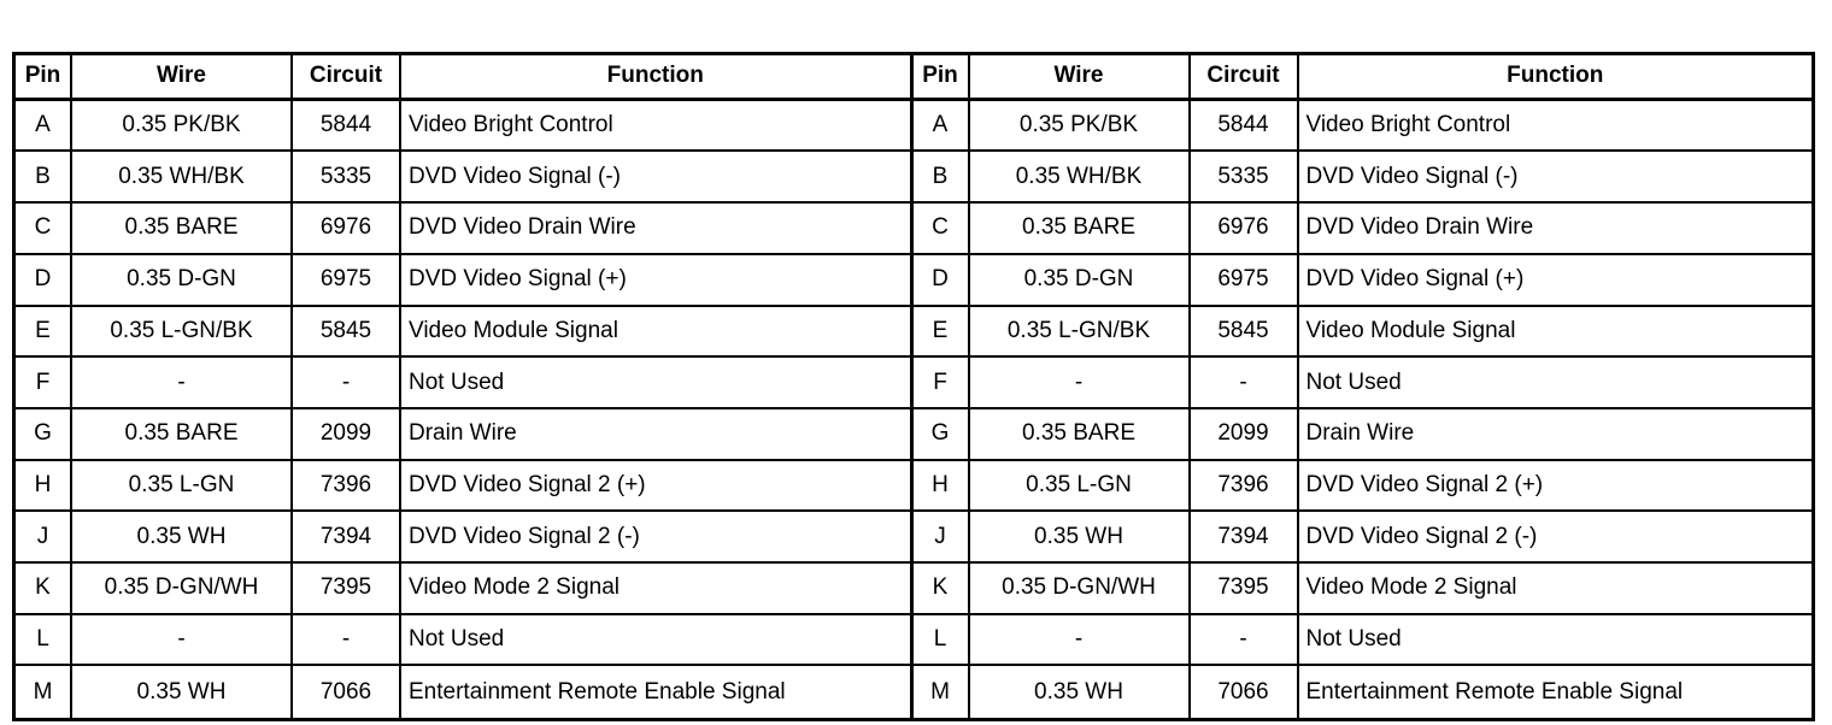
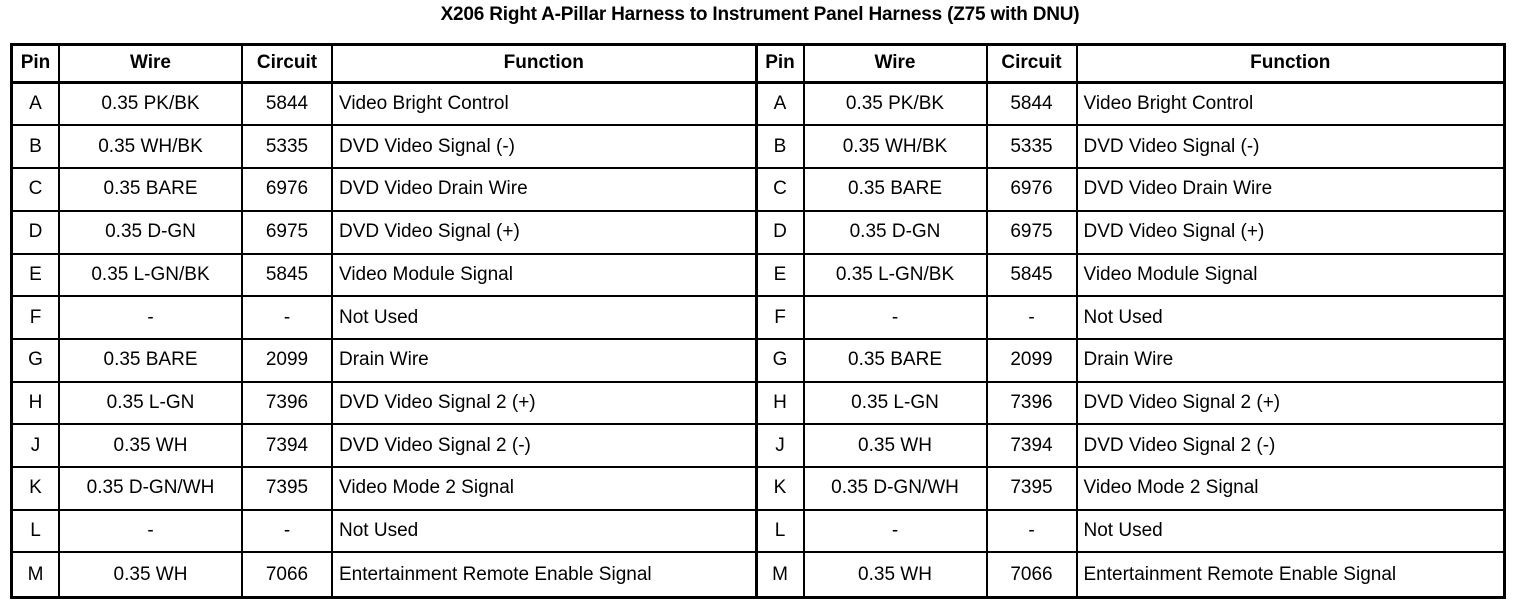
+ X206 Right A-Pillar Harness to Instrument Panel Harness (Z75 with DNU)
  Pin
  Wire
  Circuit
  Function
  A
  0.35 PK/BK
  5844
  Video Bright Control
  B
  0.35 WH/BK
  5335
  DVD Video Signal (-)
  C
  0.35 BARE
  6976
  DVD Video Drain Wire
  D
  0.35 D-GN
  6975
  DVD Video Signal (+)
  E
  0.35 L-GN/BK
  5845
  Video Module Signal
  F
  -
  -
  Not Used
  G
  0.35 BARE
  2099
  Drain Wire
  H
  0.35 L-GN
  7396
  DVD Video Signal 2 (+)
  J
  0.35 WH
  7394
  DVD Video Signal 2 (-)
  K
  0.35 D-GN/WH
  7395
  Video Mode 2 Signal
  L
  -
  -
  Not Used
  M
  0.35 WH
  7066
  Entertainment Remote Enable Signal
  Pin
  Wire
  Circuit
  Function
  A
  0.35 PK/BK
  5844
  Video Bright Control
  B
  0.35 WH/BK
  5335
  DVD Video Signal (-)
  C
  0.35 BARE
  6976
  DVD Video Drain Wire
  D
  0.35 D-GN
  6975
  DVD Video Signal (+)
  E
  0.35 L-GN/BK
  5845
  Video Module Signal
  F
  -
  -
  Not Used
  G
  0.35 BARE
  2099
  Drain Wire
  H
  0.35 L-GN
  7396
  DVD Video Signal 2 (+)
  J
  0.35 WH
  7394
  DVD Video Signal 2 (-)
  K
  0.35 D-GN/WH
  7395
  Video Mode 2 Signal
  L
  -
  -
  Not Used
  M
  0.35 WH
  7066
  Entertainment Remote Enable Signal
